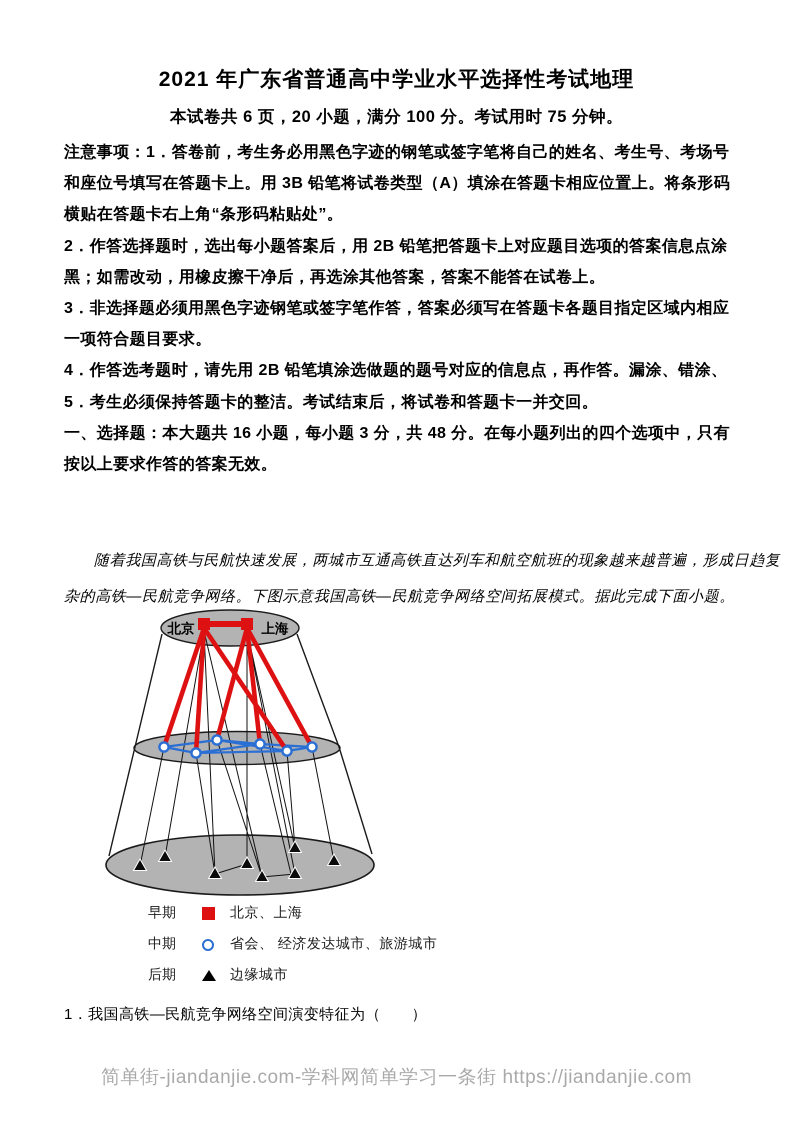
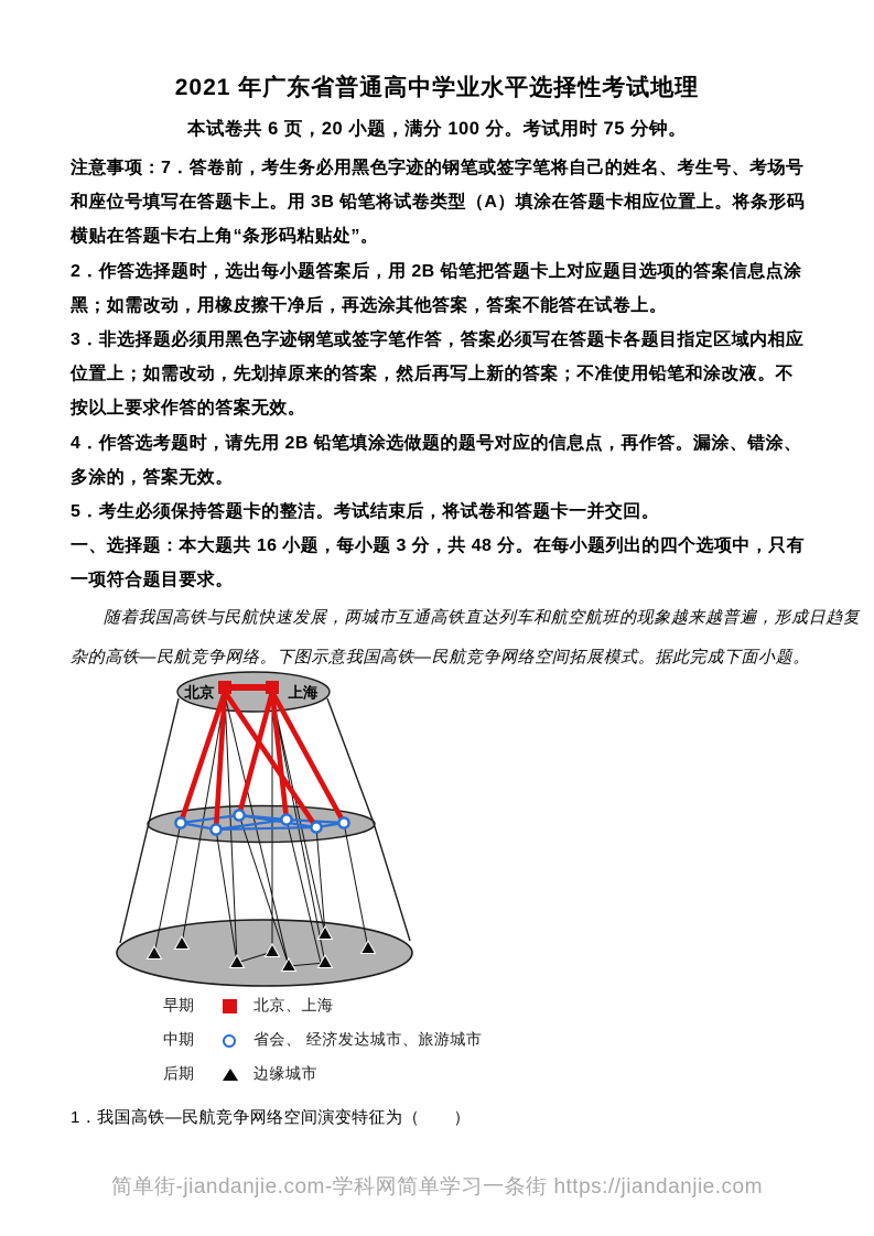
  2021 年广东省普通高中学业水平选择性考试地理
  本试卷共 6 页，20 小题，满分 100 分。考试用时 75 分钟。
- 注意事项：1．答卷前，考生务必用黑色字迹的钢笔或签字笔将自己的姓名、考生号、考场号
+ 注意事项：7．答卷前，考生务必用黑色字迹的钢笔或签字笔将自己的姓名、考生号、考场号
  和座位号填写在答题卡上。用 3B 铅笔将试卷类型（A）填涂在答题卡相应位置上。将条形码
  横贴在答题卡右上角“条形码粘贴处”。
  2．作答选择题时，选出每小题答案后，用 2B 铅笔把答题卡上对应题目选项的答案信息点涂
  黑；如需改动，用橡皮擦干净后，再选涂其他答案，答案不能答在试卷上。
  3．非选择题必须用黑色字迹钢笔或签字笔作答，答案必须写在答题卡各题目指定区域内相应
+ 位置上；如需改动，先划掉原来的答案，然后再写上新的答案；不准使用铅笔和涂改液。不
- 一项符合题目要求。
+ 按以上要求作答的答案无效。
  4．作答选考题时，请先用 2B 铅笔填涂选做题的题号对应的信息点，再作答。漏涂、错涂、
+ 多涂的，答案无效。
  5．考生必须保持答题卡的整洁。考试结束后，将试卷和答题卡一并交回。
  一、选择题：本大题共 16 小题，每小题 3 分，共 48 分。在每小题列出的四个选项中，只有
- 按以上要求作答的答案无效。
+ 一项符合题目要求。
  随着我国高铁与民航快速发展，两城市互通高铁直达列车和航空航班的现象越来越普遍，形成日趋复
  杂的高铁—民航竞争网络。下图示意我国高铁—民航竞争网络空间拓展模式。据此完成下面小题。
  北京
  上海
  早期
  北京、上海
  中期
  省会、 经济发达城市、旅游城市
  后期
  边缘城市
  1．我国高铁—民航竞争网络空间演变特征为（ ）
  简单街-jiandanjie.com-学科网简单学习一条街 https://jiandanjie.com
